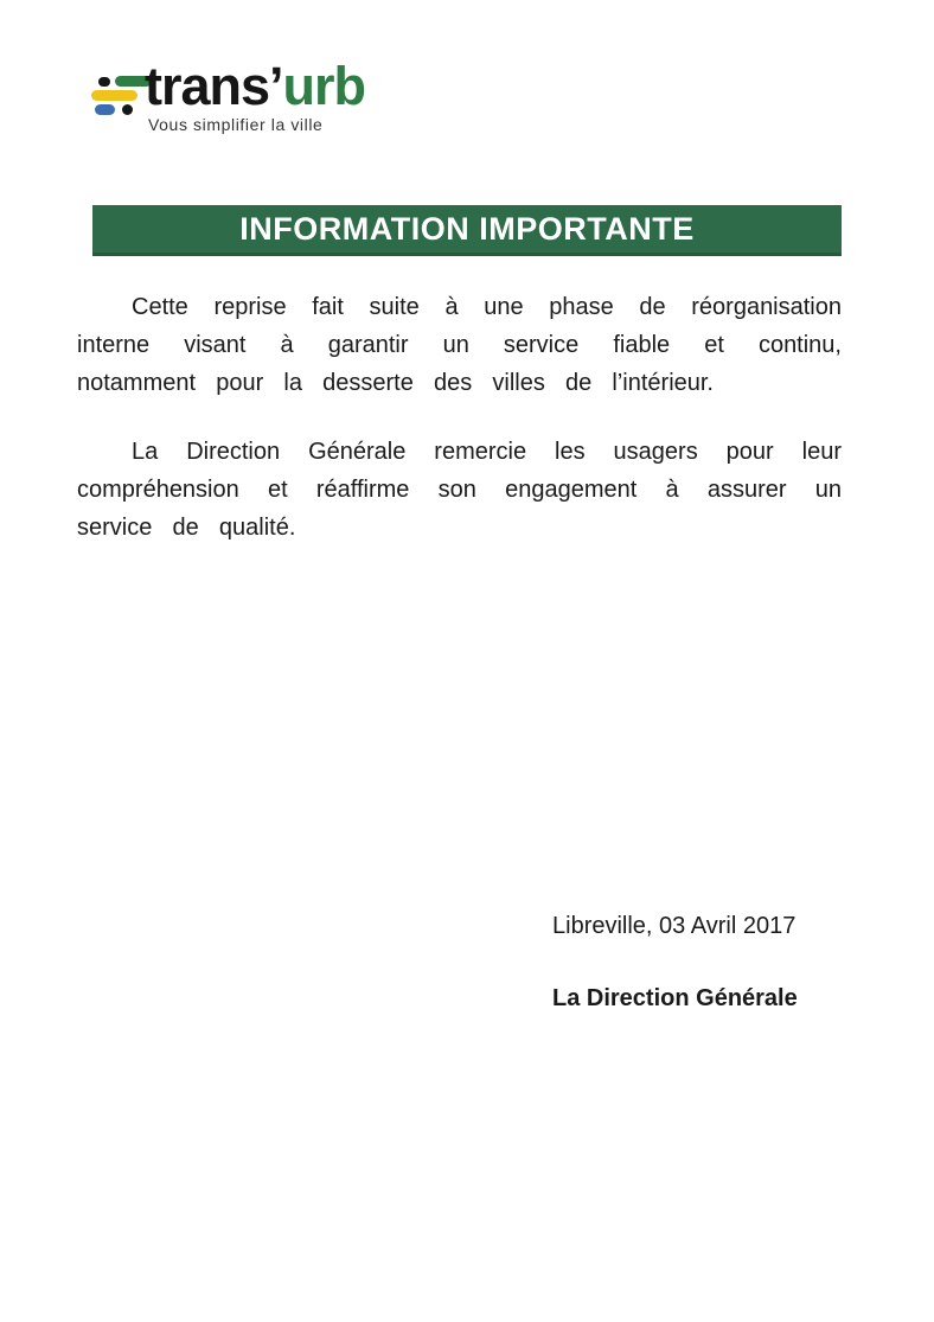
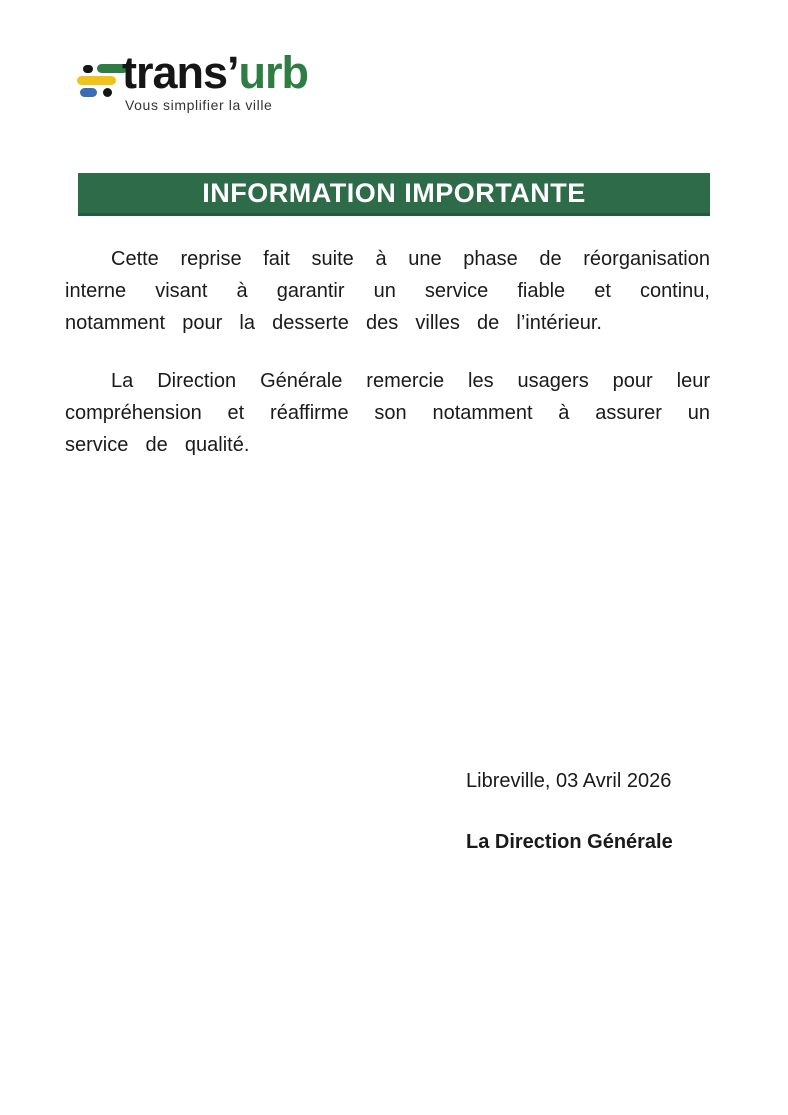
  trans’urb
  Vous simplifier la ville
  INFORMATION IMPORTANTE
  Cette reprise fait suite à une phase de réorganisation interne visant à garantir un service fiable et continu, notamment pour la desserte des villes de l’intérieur.
- La Direction Générale remercie les usagers pour leur compréhension et réaffirme son engagement à assurer un service de qualité.
+ La Direction Générale remercie les usagers pour leur compréhension et réaffirme son notamment à assurer un service de qualité.
- Libreville, 03 Avril 2017
+ Libreville, 03 Avril 2026
  La Direction Générale
